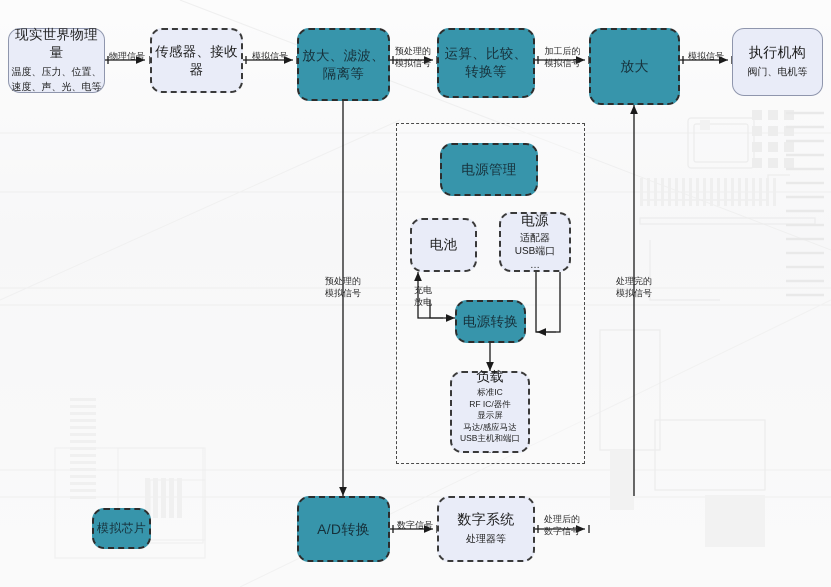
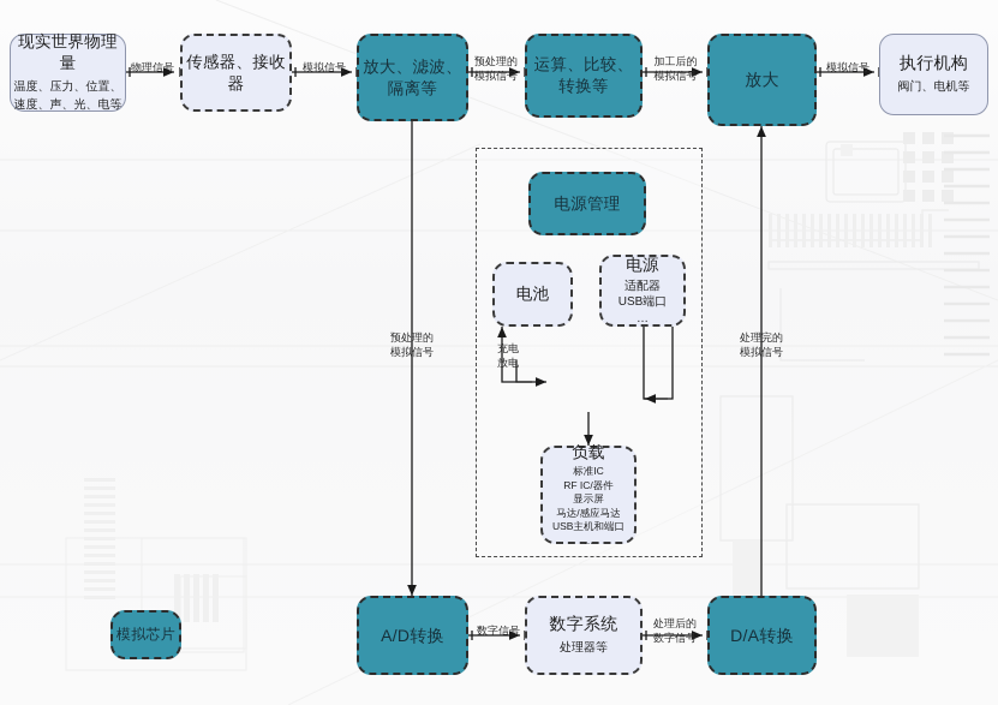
  现实世界物理量
  温度、压力、位置、速度、声、光、电等
  传感器、接收器
  放大、滤波、隔离等
  运算、比较、转换等
  放大
  执行机构
  阀门、电机等
  电源管理
  电池
  电源
  适配器
  USB端口
  …
- 电源转换
  负载
  标准IC
  RF IC/器件
  显示屏
  马达/感应马达
  USB主机和端口
  …
  模拟芯片
  A/D转换
  数字系统
  处理器等
+ D/A转换
  物理信号
  模拟信号
  预处理的
  模拟信号
  加工后的
  模拟信号
  模拟信号
  预处理的
  模拟信号
  处理完的
  模拟信号
  数字信号
  处理后的
  数字信号
  充电
  放电
